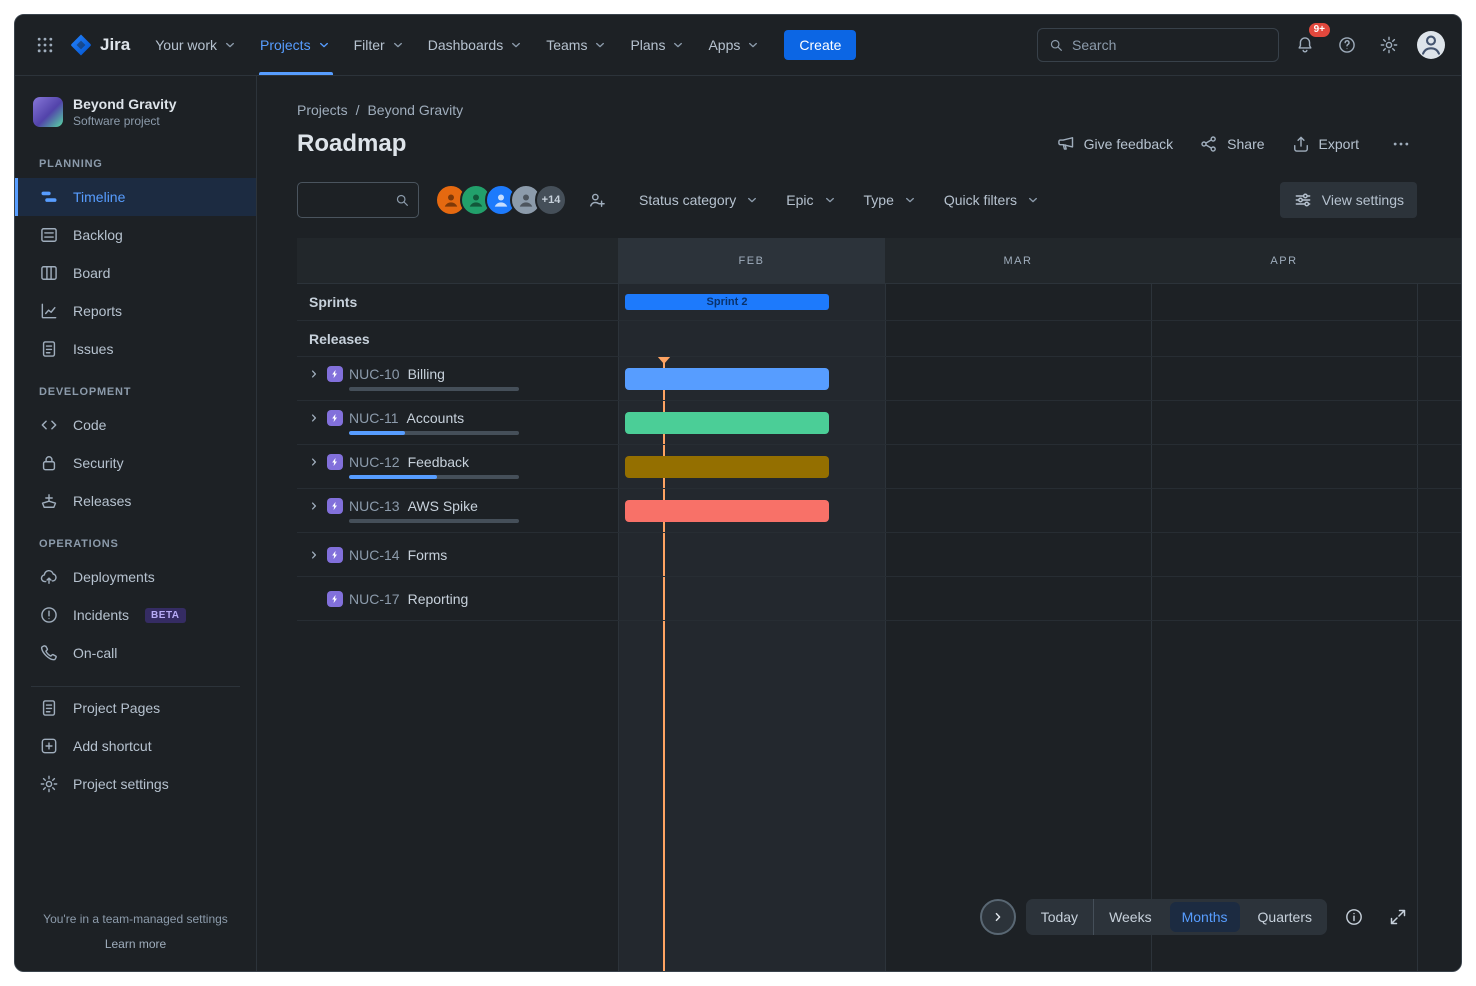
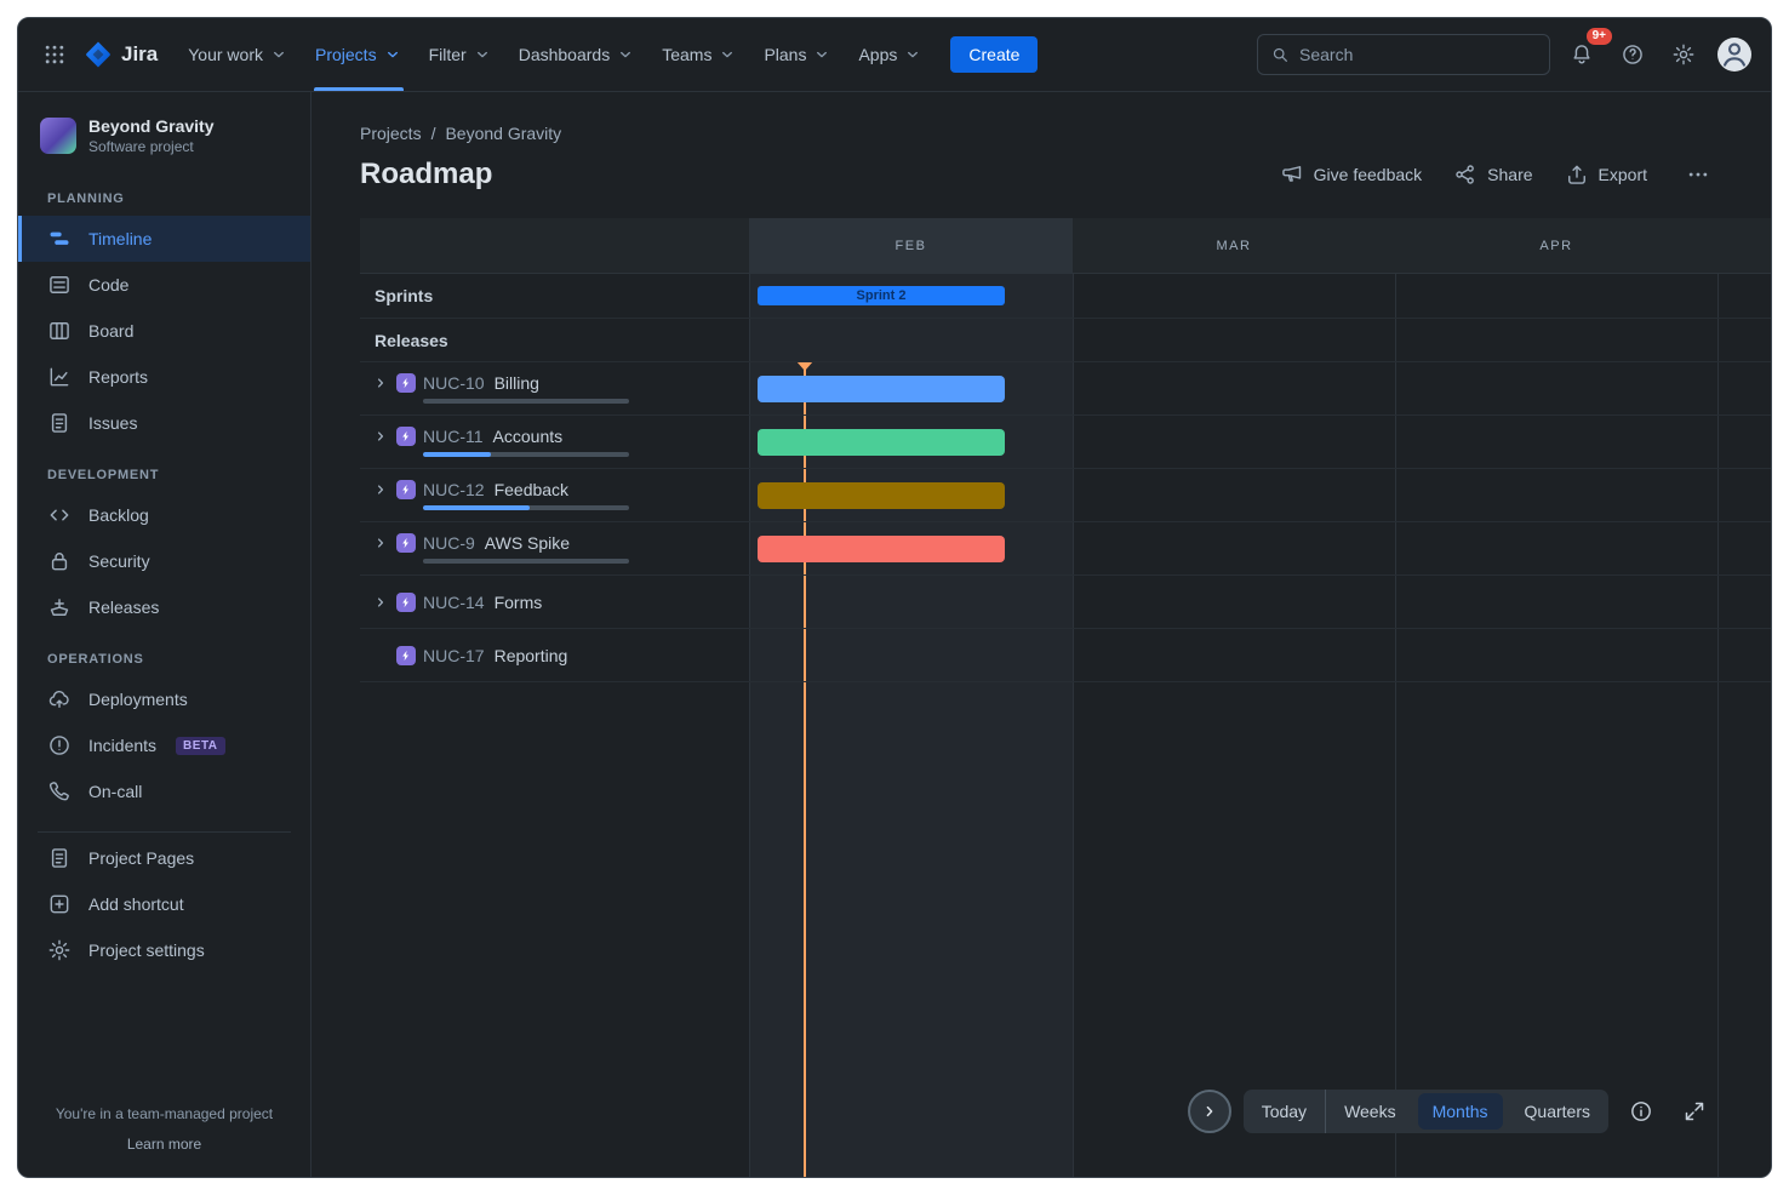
  Jira
  Your work
  Projects
  Filter
  Dashboards
  Teams
  Plans
  Apps
  Create
  Search
  9+
  Beyond Gravity
  Software project
  PLANNING
  Timeline
- Backlog
+ Code
  Board
  Reports
  Issues
  DEVELOPMENT
- Code
+ Backlog
  Security
  Releases
  OPERATIONS
  Deployments
  Incidents
  BETA
  On-call
  Project Pages
  Add shortcut
  Project settings
- You're in a team-managed settings
+ You're in a team-managed project
  Learn more
  Projects
  /
  Beyond Gravity
  Roadmap
  Give feedback
  Share
  Export
- +14
- Status category
- Epic
- Type
- Quick filters
- View settings
  FEB
  MAR
  APR
  Sprints
  Sprint 2
  Releases
  NUC-10
  Billing
  NUC-11
  Accounts
  NUC-12
  Feedback
- NUC-13
+ NUC-9
  AWS Spike
  NUC-14
  Forms
  NUC-17
  Reporting
  Today
  Weeks
  Months
  Quarters
